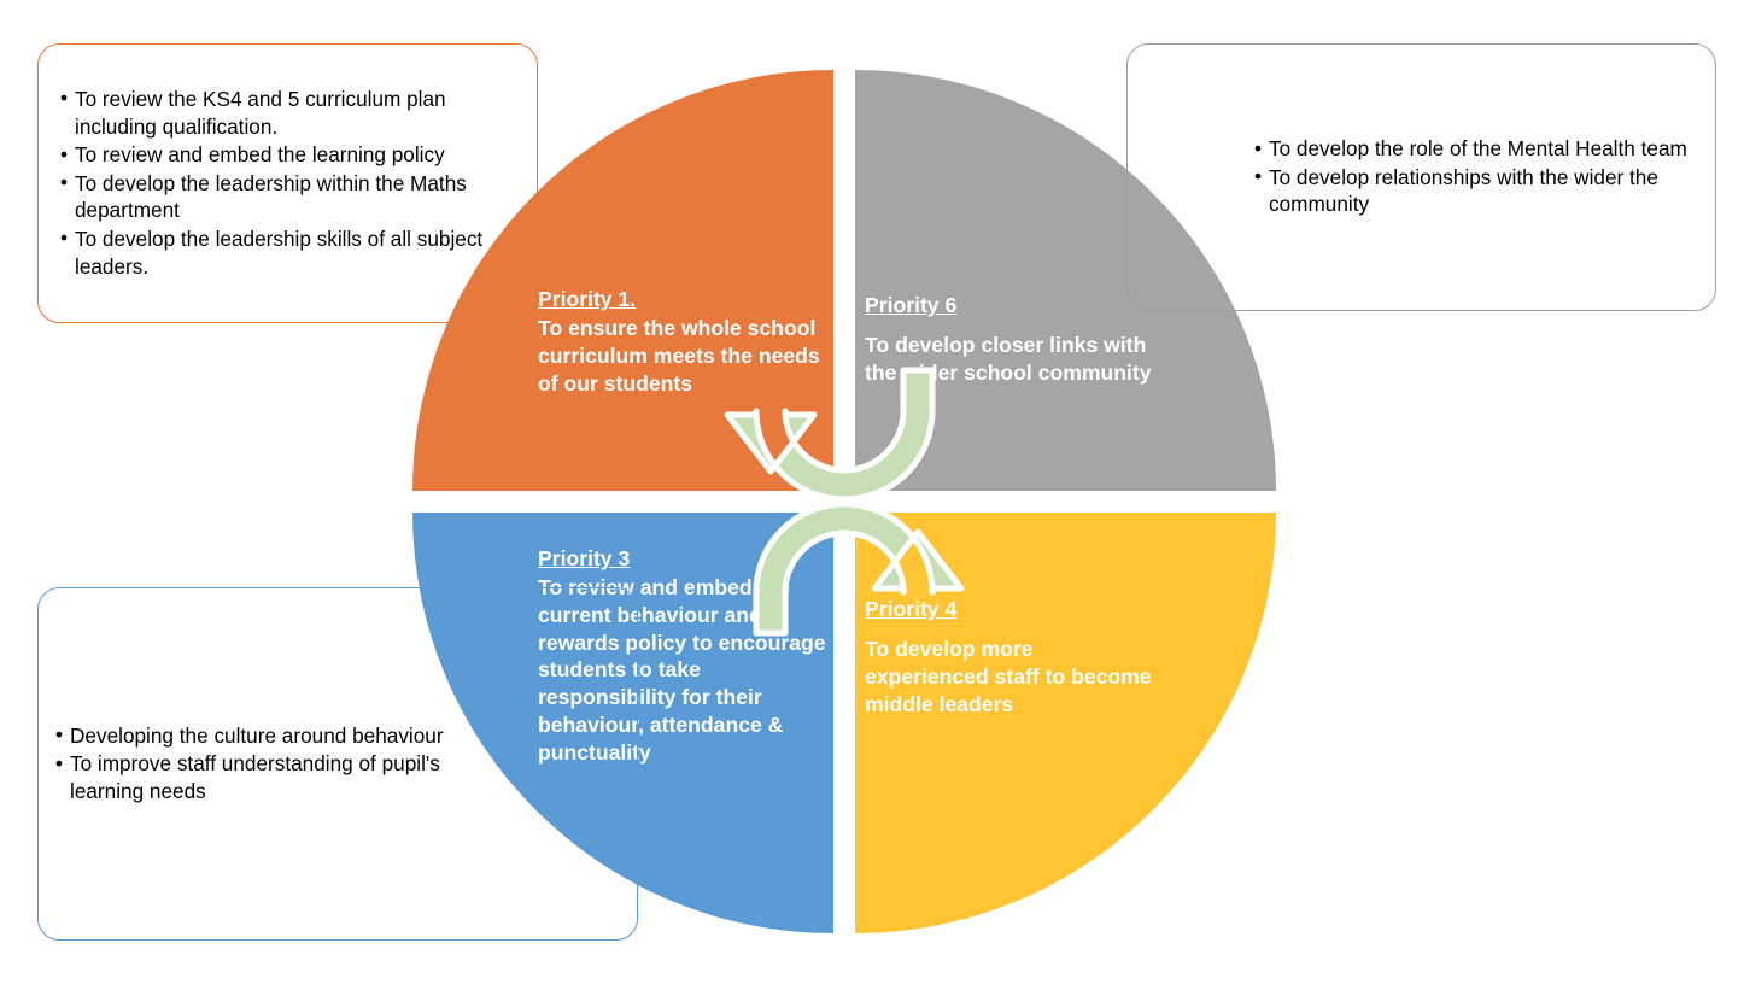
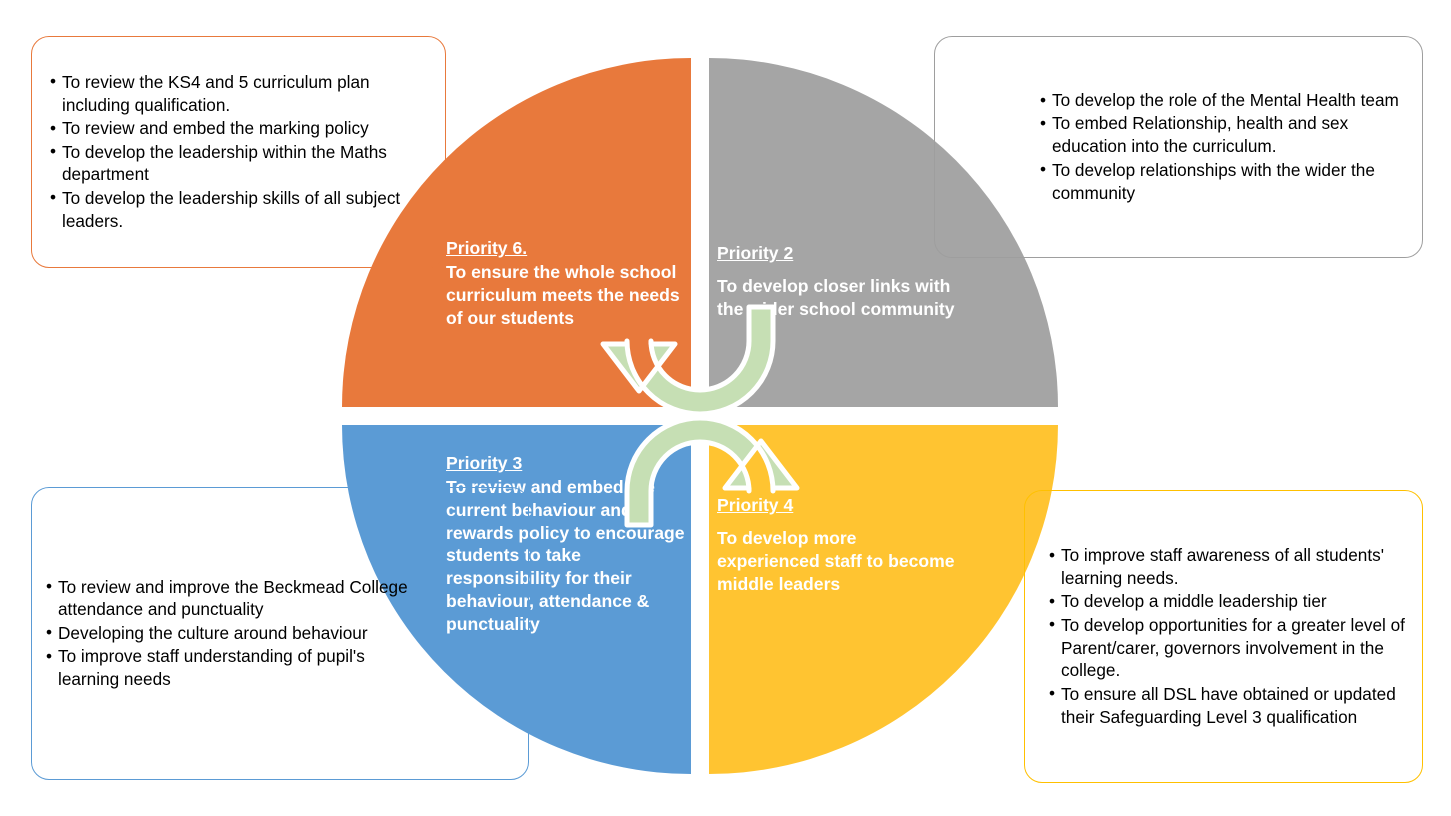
- Priority 1.
+ Priority 6.
  To ensure the whole school curriculum meets the needs of our students
- Priority 6
+ Priority 2
  To develop closer links with theer school community
  Priority 3
  To review and embed current behaviour an rewards policy to encourage students to take responsibility for their behaviour, attendance & punctuality
  Priority 4
  To develop more experienced staff to become middle leaders
  To review the KS4 and 5 curriculum plan including qualification.
- To review and embed the learning policy
+ To review and embed the marking policy
  To develop the leadership within the Maths department
  To develop the leadership skills of all subject leaders.
  To develop the role of the Mental Health team
+ To embed Relationship, health and sex education into the curriculum.
  To develop relationships with the wider the community
+ To review and improve the Beckmead College attendance and punctuality
  Developing the culture around behaviour
  To improve staff understanding of pupil's learning needs
+ To improve staff awareness of all students' learning needs.
+ To develop a middle leadership tier
+ To develop opportunities for a greater level of Parent/carer, governors involvement in the college.
+ To ensure all DSL have obtained or updated their Safeguarding Level 3 qualification
